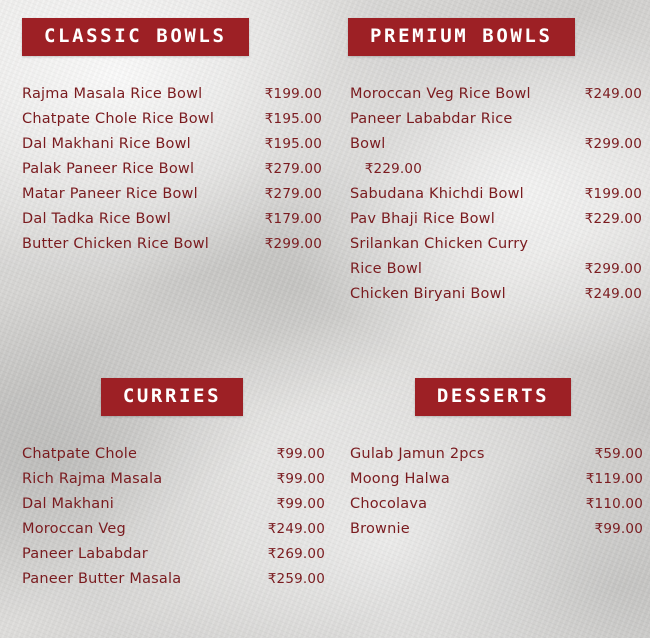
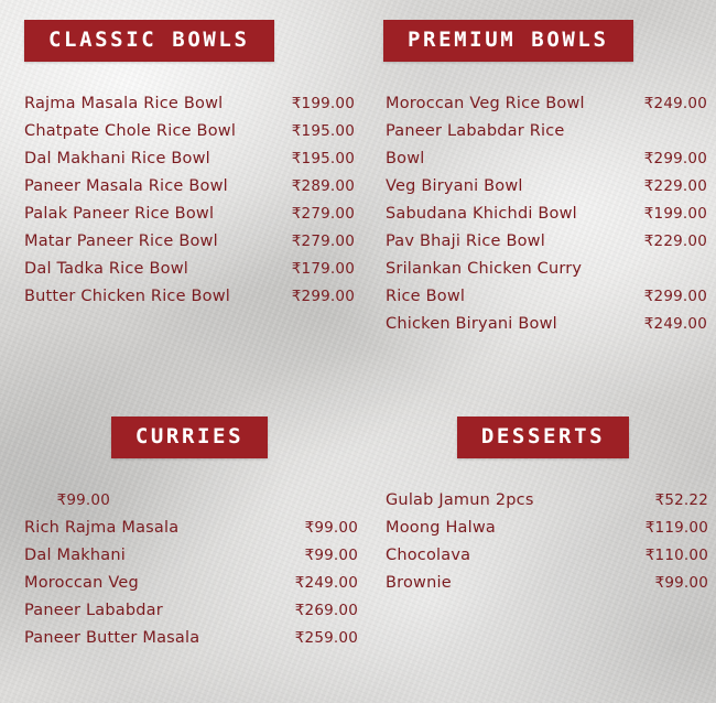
  CLASSIC BOWLS
  Rajma Masala Rice Bowl
  ₹199.00
  Chatpate Chole Rice Bowl
  ₹195.00
  Dal Makhani Rice Bowl
  ₹195.00
+ Paneer Masala Rice Bowl
+ ₹289.00
  Palak Paneer Rice Bowl
  ₹279.00
  Matar Paneer Rice Bowl
  ₹279.00
  Dal Tadka Rice Bowl
  ₹179.00
  Butter Chicken Rice Bowl
  ₹299.00
  PREMIUM BOWLS
  Moroccan Veg Rice Bowl
  ₹249.00
  Paneer Lababdar Rice
  Bowl
  ₹299.00
+ Veg Biryani Bowl
  ₹229.00
  Sabudana Khichdi Bowl
  ₹199.00
  Pav Bhaji Rice Bowl
  ₹229.00
  Srilankan Chicken Curry
  Rice Bowl
  ₹299.00
  Chicken Biryani Bowl
  ₹249.00
  CURRIES
- Chatpate Chole
  ₹99.00
  Rich Rajma Masala
  ₹99.00
  Dal Makhani
  ₹99.00
  Moroccan Veg
  ₹249.00
  Paneer Lababdar
  ₹269.00
  Paneer Butter Masala
  ₹259.00
  DESSERTS
  Gulab Jamun 2pcs
- ₹59.00
+ ₹52.22
  Moong Halwa
  ₹119.00
  Chocolava
  ₹110.00
  Brownie
  ₹99.00
